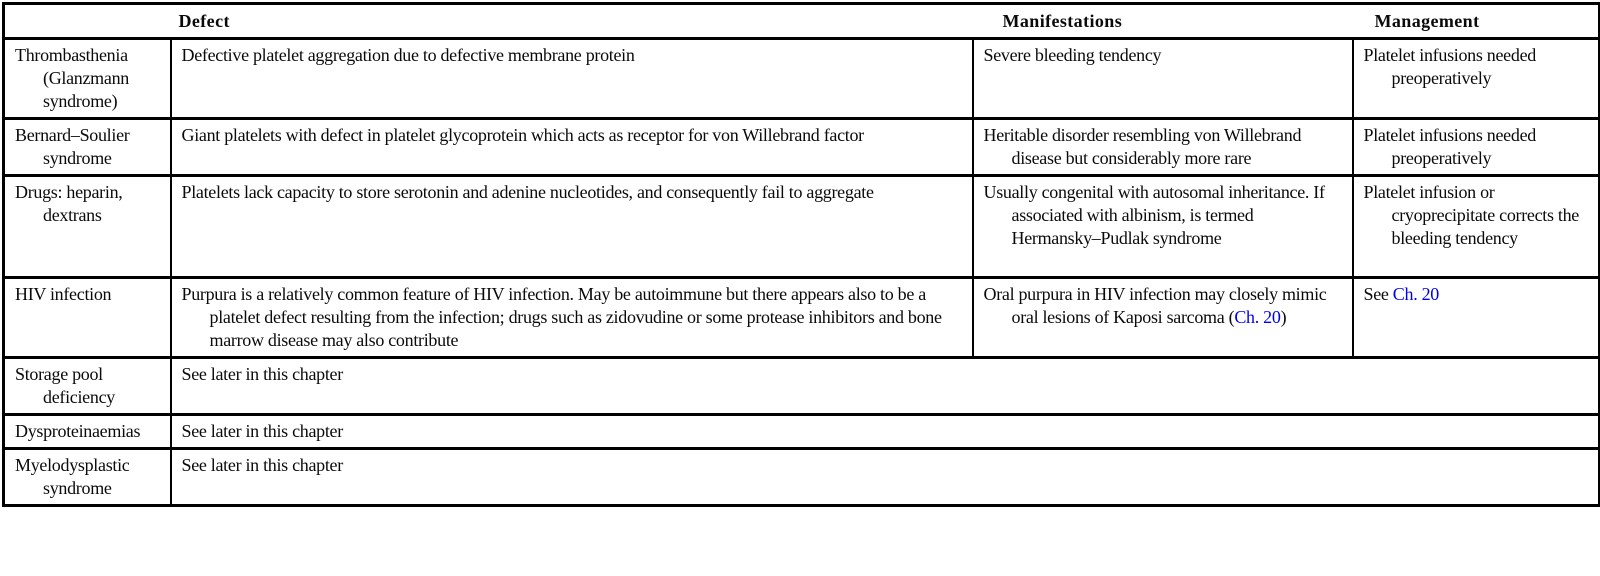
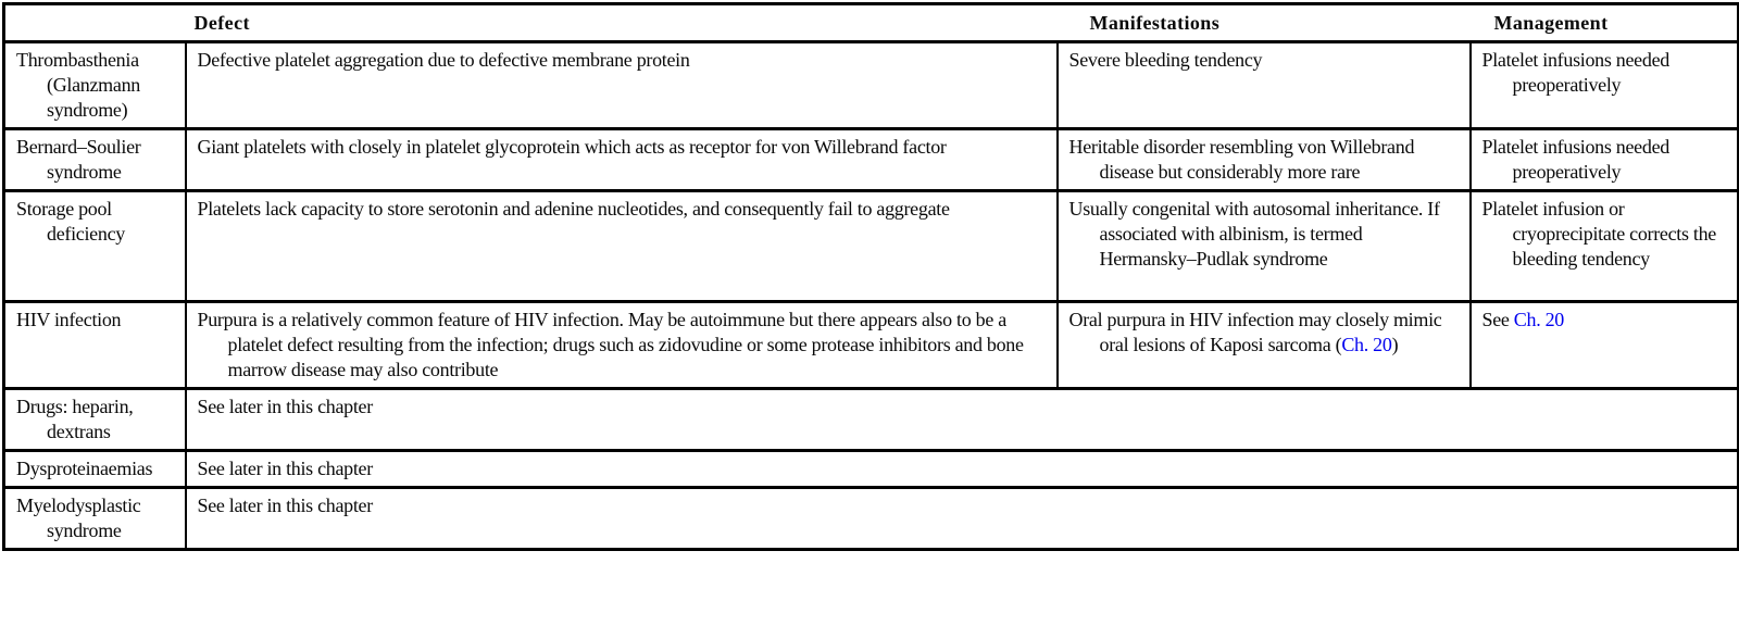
  	Defect	Manifestations	Management
  Thrombasthenia (Glanzmann syndrome)	Defective platelet aggregation due to defective membrane protein	Severe bleeding tendency	Platelet infusions needed preoperatively
- Bernard–Soulier syndrome	Giant platelets with defect in platelet glycoprotein which acts as receptor for von Willebrand factor	Heritable disorder resembling von Willebrand disease but considerably more rare	Platelet infusions needed preoperatively
+ Bernard–Soulier syndrome	Giant platelets with closely in platelet glycoprotein which acts as receptor for von Willebrand factor	Heritable disorder resembling von Willebrand disease but considerably more rare	Platelet infusions needed preoperatively
- Drugs: heparin, dextrans	Platelets lack capacity to store serotonin and adenine nucleotides, and consequently fail to aggregate	Usually congenital with autosomal inheritance. If associated with albinism, is termed Hermansky–Pudlak syndrome	Platelet infusion or cryoprecipitate corrects the bleeding tendency
+ Storage pool deficiency	Platelets lack capacity to store serotonin and adenine nucleotides, and consequently fail to aggregate	Usually congenital with autosomal inheritance. If associated with albinism, is termed Hermansky–Pudlak syndrome	Platelet infusion or cryoprecipitate corrects the bleeding tendency
  HIV infection	Purpura is a relatively common feature of HIV infection. May be autoimmune but there appears also to be a platelet defect resulting from the infection; drugs such as zidovudine or some protease inhibitors and bone marrow disease may also contribute	Oral purpura in HIV infection may closely mimic oral lesions of Kaposi sarcoma (Ch. 20)	See Ch. 20
- Storage pool deficiency	See later in this chapter
+ Drugs: heparin, dextrans	See later in this chapter
  Dysproteinaemias	See later in this chapter
  Myelodysplastic syndrome	See later in this chapter
